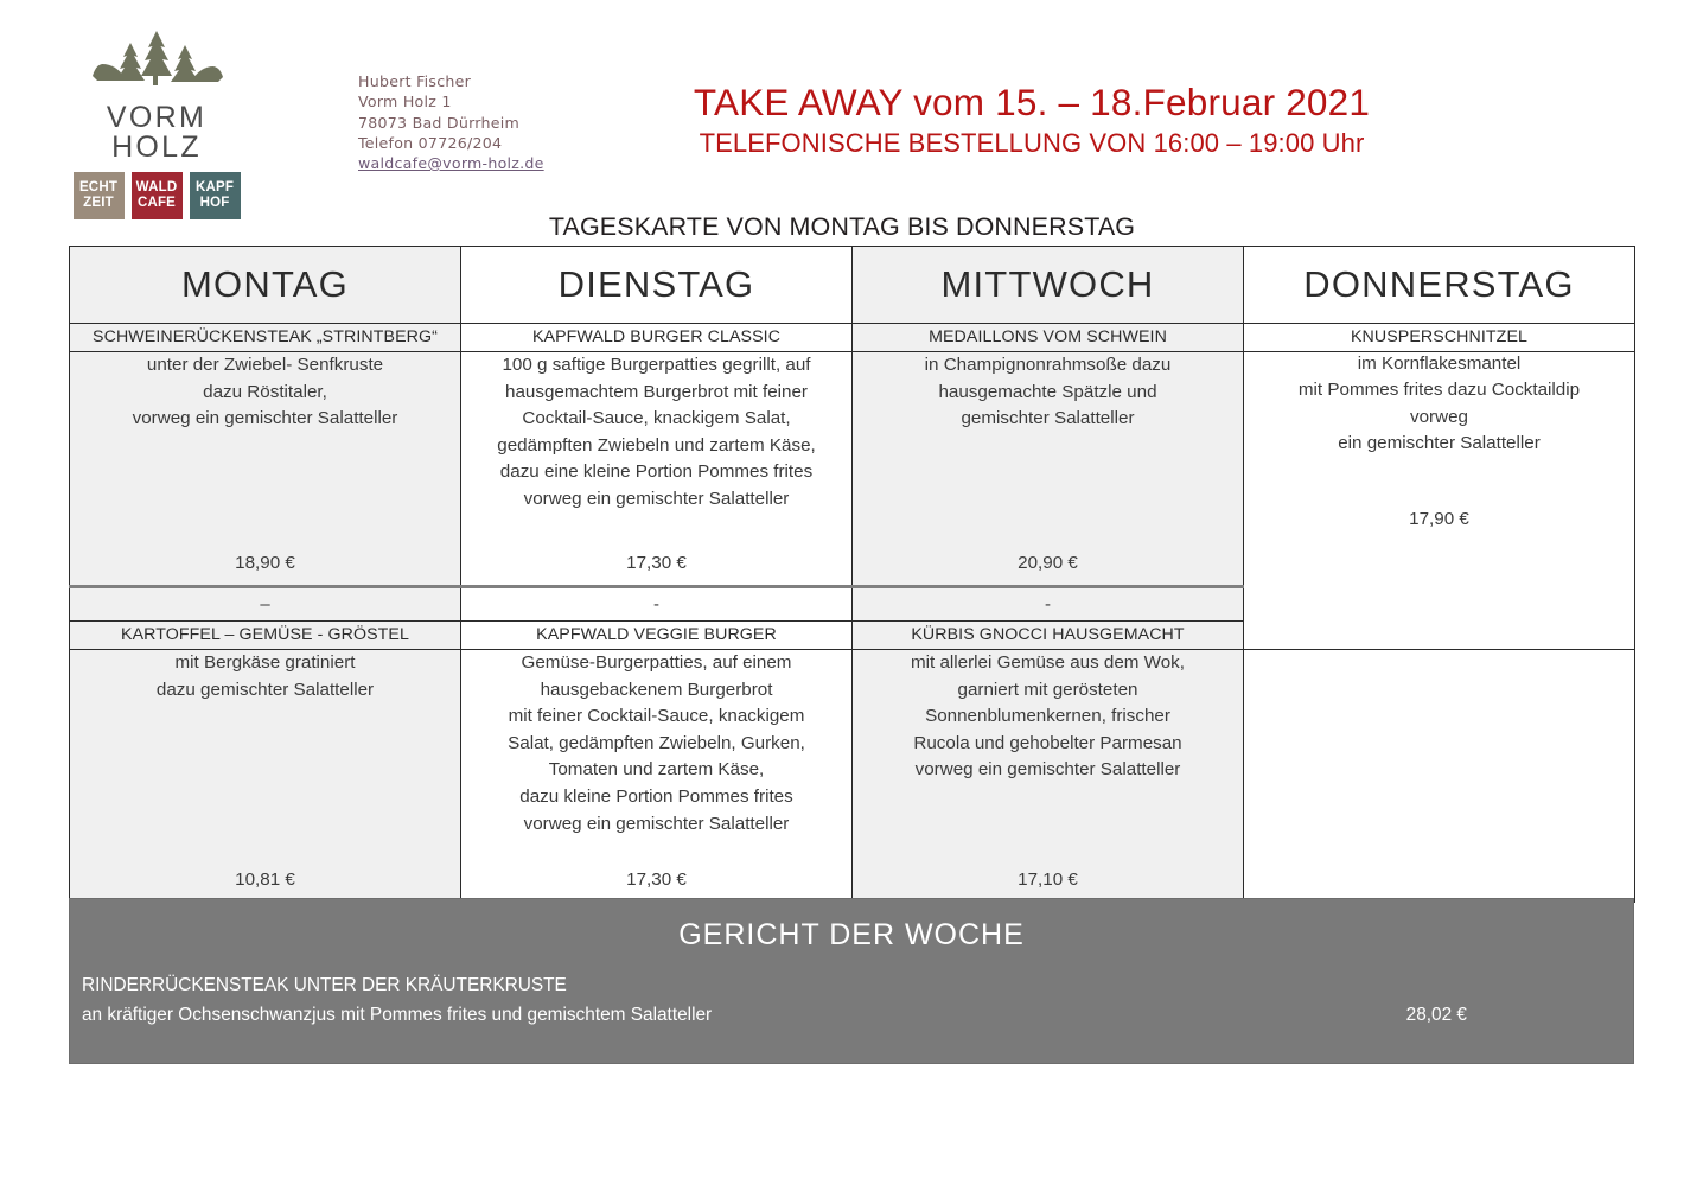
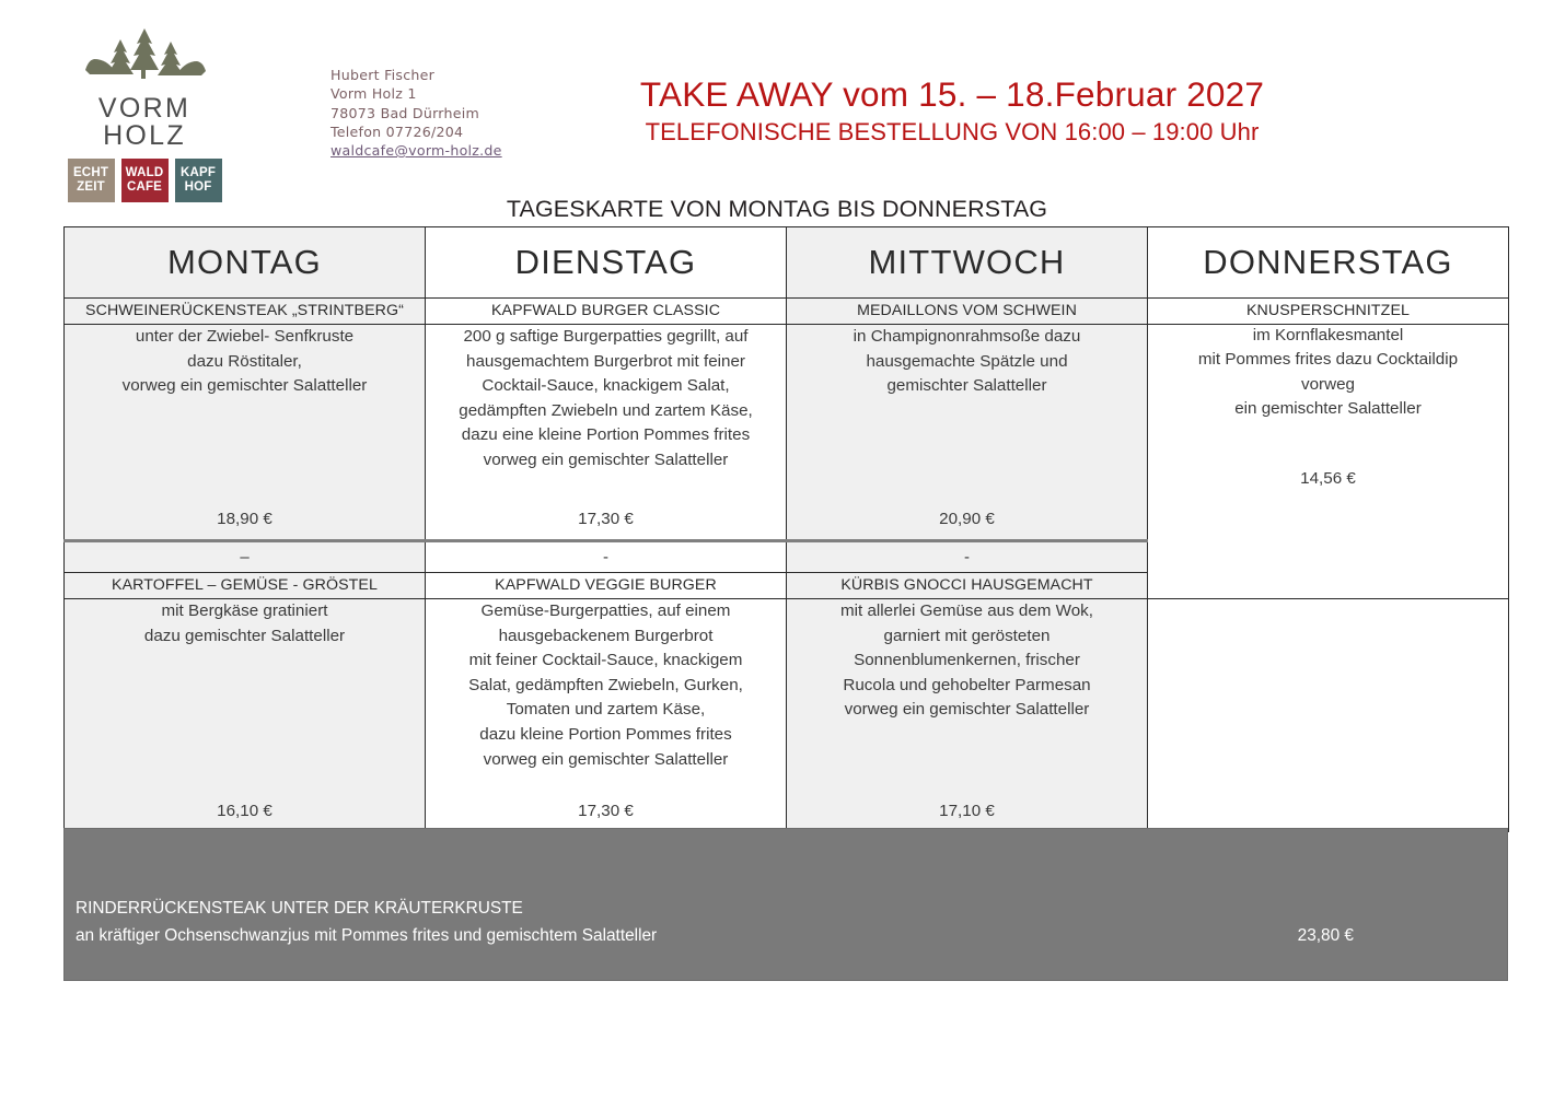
  VORM HOLZ
  ECHT
  ZEIT
  WALD
  CAFE
  KAPF
  HOF
  Hubert Fischer
  Vorm Holz 1
  78073 Bad Dürrheim
  Telefon 07726/204
  waldcafe@vorm-holz.de
- TAKE AWAY vom 15. – 18.Februar 2021
+ TAKE AWAY vom 15. – 18.Februar 2027
  TELEFONISCHE BESTELLUNG VON 16:00 – 19:00 Uhr
  TAGESKARTE VON MONTAG BIS DONNERSTAG
  MONTAG	DIENSTAG	MITTWOCH	DONNERSTAG
- SCHWEINERÜCKENSTEAK „STRINTBERG“	KAPFWALD BURGER CLASSIC	MEDAILLONS VOM SCHWEIN	KNUSPERSCHNITZEL im Kornflakesmantel mit Pommes frites dazu Cocktaildip vorweg ein gemischter Salatteller 17,90 €
+ SCHWEINERÜCKENSTEAK „STRINTBERG“	KAPFWALD BURGER CLASSIC	MEDAILLONS VOM SCHWEIN	KNUSPERSCHNITZEL im Kornflakesmantel mit Pommes frites dazu Cocktaildip vorweg ein gemischter Salatteller 14,56 €
- unter der Zwiebel- Senfkruste dazu Röstitaler, vorweg ein gemischter Salatteller 18,90 €	100 g saftige Burgerpatties gegrillt, auf hausgemachtem Burgerbrot mit feiner Cocktail-Sauce, knackigem Salat, gedämpften Zwiebeln und zartem Käse, dazu eine kleine Portion Pommes frites vorweg ein gemischter Salatteller 17,30 €	in Champignonrahmsoße dazu hausgemachte Spätzle und gemischter Salatteller 20,90 €
+ unter der Zwiebel- Senfkruste dazu Röstitaler, vorweg ein gemischter Salatteller 18,90 €	200 g saftige Burgerpatties gegrillt, auf hausgemachtem Burgerbrot mit feiner Cocktail-Sauce, knackigem Salat, gedämpften Zwiebeln und zartem Käse, dazu eine kleine Portion Pommes frites vorweg ein gemischter Salatteller 17,30 €	in Champignonrahmsoße dazu hausgemachte Spätzle und gemischter Salatteller 20,90 €
  –	-	-
  KARTOFFEL – GEMÜSE - GRÖSTEL	KAPFWALD VEGGIE BURGER	KÜRBIS GNOCCI HAUSGEMACHT
- mit Bergkäse gratiniert dazu gemischter Salatteller 10,81 €	Gemüse-Burgerpatties, auf einem hausgebackenem Burgerbrot mit feiner Cocktail-Sauce, knackigem Salat, gedämpften Zwiebeln, Gurken, Tomaten und zartem Käse, dazu kleine Portion Pommes frites vorweg ein gemischter Salatteller 17,30 €	mit allerlei Gemüse aus dem Wok, garniert mit gerösteten Sonnenblumenkernen, frischer Rucola und gehobelter Parmesan vorweg ein gemischter Salatteller 17,10 €
+ mit Bergkäse gratiniert dazu gemischter Salatteller 16,10 €	Gemüse-Burgerpatties, auf einem hausgebackenem Burgerbrot mit feiner Cocktail-Sauce, knackigem Salat, gedämpften Zwiebeln, Gurken, Tomaten und zartem Käse, dazu kleine Portion Pommes frites vorweg ein gemischter Salatteller 17,30 €	mit allerlei Gemüse aus dem Wok, garniert mit gerösteten Sonnenblumenkernen, frischer Rucola und gehobelter Parmesan vorweg ein gemischter Salatteller 17,10 €
- GERICHT DER WOCHE
  RINDERRÜCKENSTEAK UNTER DER KRÄUTERKRUSTE
  an kräftiger Ochsenschwanzjus mit Pommes frites und gemischtem Salatteller
- 28,02 €
+ 23,80 €
